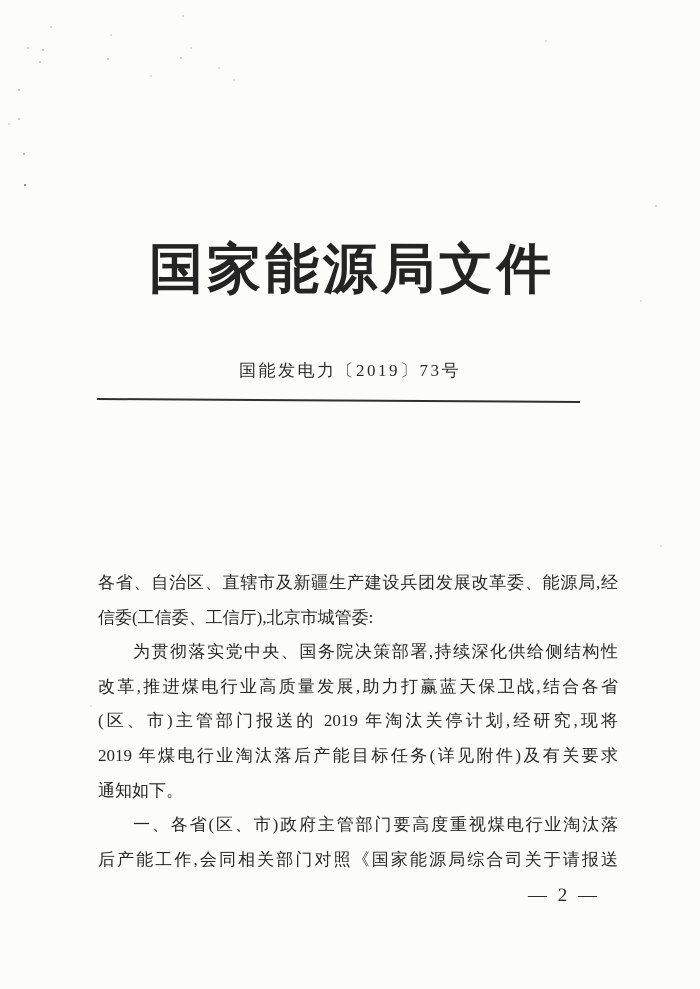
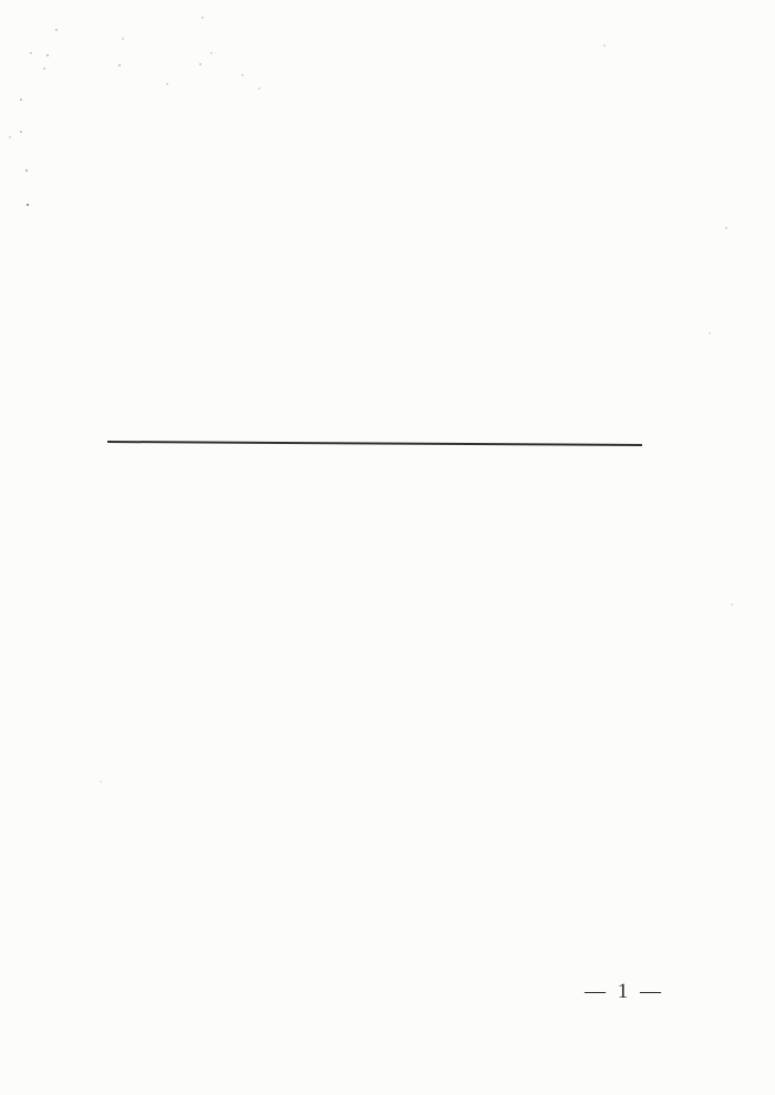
- 国家能源局文件
- 国能发电力〔2019〕73号
- 各省、自治区、直辖市及新疆生产建设兵团发展改革委、能源局,经
- 信委(工信委、工信厅),北京市城管委:
- 为贯彻落实党中央、国务院决策部署,持续深化供给侧结构性
- 改革,推进煤电行业高质量发展,助力打赢蓝天保卫战,结合各省
- (区、市)主管部门报送的 2019 年淘汰关停计划,经研究,现将
- 2019 年煤电行业淘汰落后产能目标任务(详见附件)及有关要求
- 通知如下。
- 一、各省(区、市)政府主管部门要高度重视煤电行业淘汰落
- 后产能工作,会同相关部门对照《国家能源局综合司关于请报送
- — 2 —
+ — 1 —
